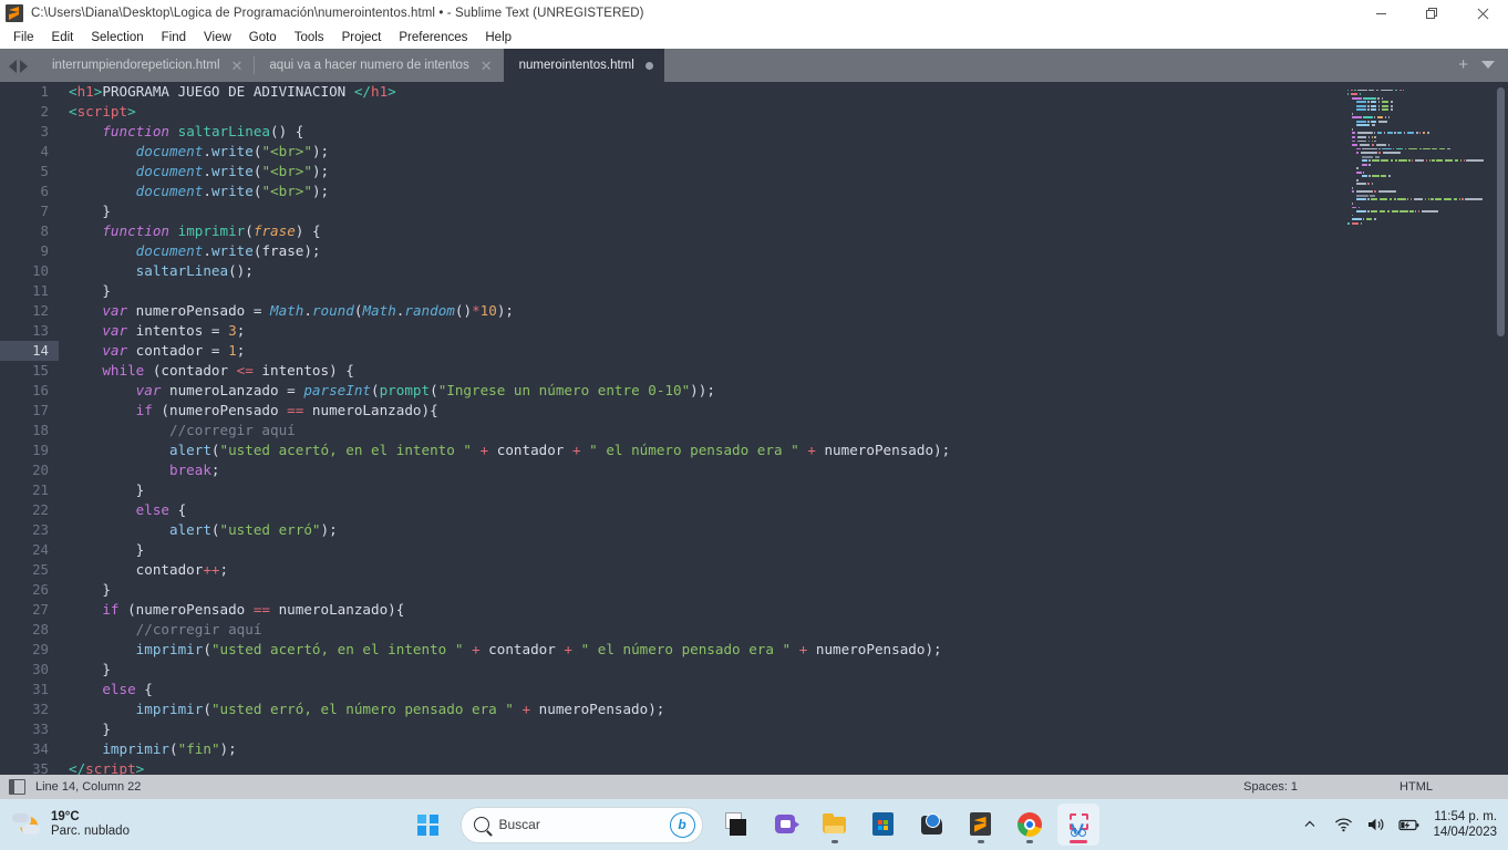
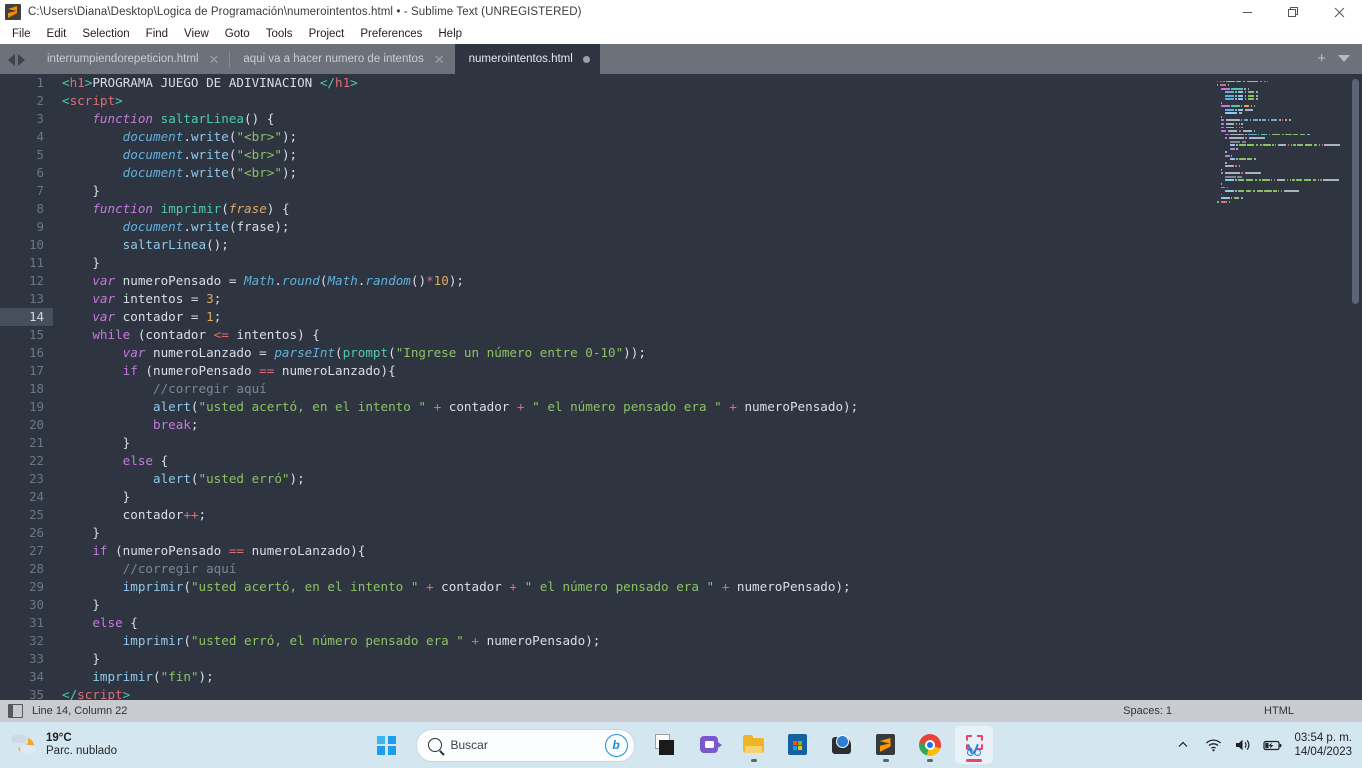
  C:\Users\Diana\Desktop\Logica de Programación\numerointentos.html • - Sublime Text (UNREGISTERED)
  File
  Edit
  Selection
  Find
  View
  Goto
  Tools
  Project
  Preferences
  Help
  interrumpiendorepeticion.html
  ✕
  aqui va a hacer numero de intentos
  ✕
  numerointentos.html
  +
  1
  <h1>PROGRAMA JUEGO DE ADIVINACION </h1>
  2
  <script>
  3
  function saltarLinea() {
  4
  document.write("<br>");
  5
  document.write("<br>");
  6
  document.write("<br>");
  7
  }
  8
  function imprimir(frase) {
  9
  document.write(frase);
  10
  saltarLinea();
  11
  }
  12
  var numeroPensado = Math.round(Math.random()*10);
  13
  var intentos = 3;
  14
  var contador = 1;
  15
  while (contador <= intentos) {
  16
  var numeroLanzado = parseInt(prompt("Ingrese un número entre 0-10"));
  17
  if (numeroPensado == numeroLanzado){
  18
  //corregir aquí
  19
  alert("usted acertó, en el intento " + contador + " el número pensado era " + numeroPensado);
  20
  break;
  21
  }
  22
  else {
  23
  alert("usted erró");
  24
  }
  25
  contador++;
  26
  }
  27
  if (numeroPensado == numeroLanzado){
  28
  //corregir aquí
  29
  imprimir("usted acertó, en el intento " + contador + " el número pensado era " + numeroPensado);
  30
  }
  31
  else {
  32
  imprimir("usted erró, el número pensado era " + numeroPensado);
  33
  }
  34
  imprimir("fin");
  35
  </script>
  Line 14, Column 22
  Spaces: 1
  HTML
  19°C
  Parc. nublado
  Buscar
  b
- 11:54 p. m.
+ 03:54 p. m.
  14/04/2023
